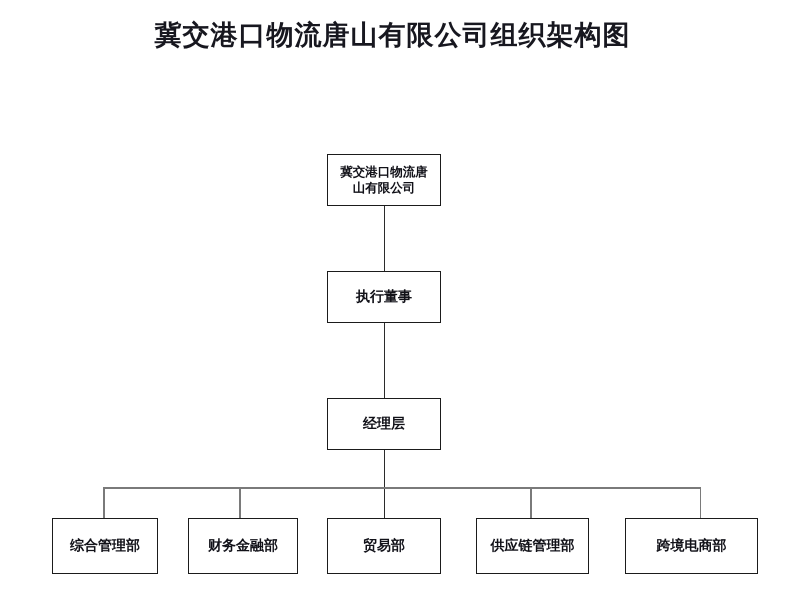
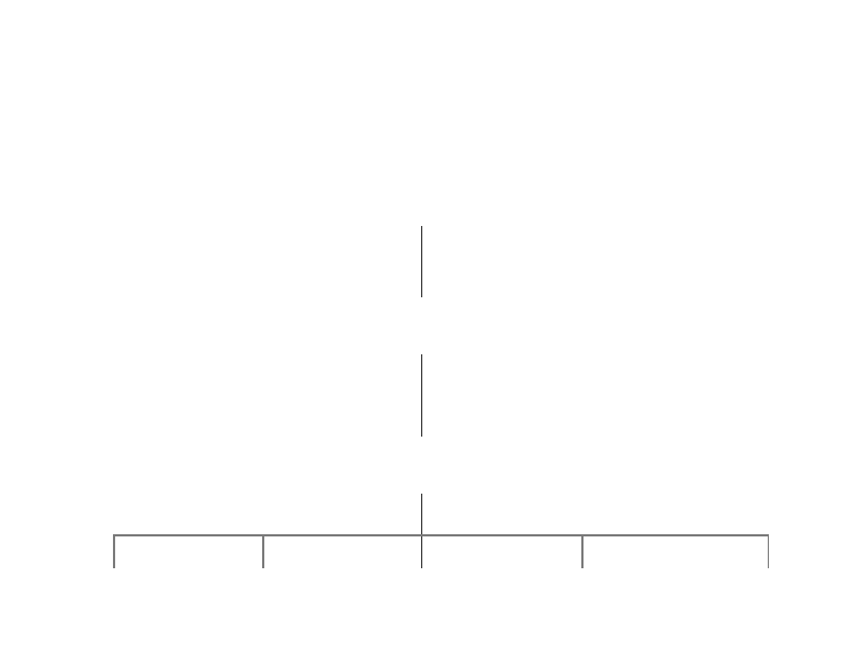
- 冀交港口物流唐山有限公司组织架构图
- 冀交港口物流唐
- 山有限公司
- 执行董事
- 经理层
- 综合管理部
- 财务金融部
- 贸易部
- 供应链管理部
- 跨境电商部
